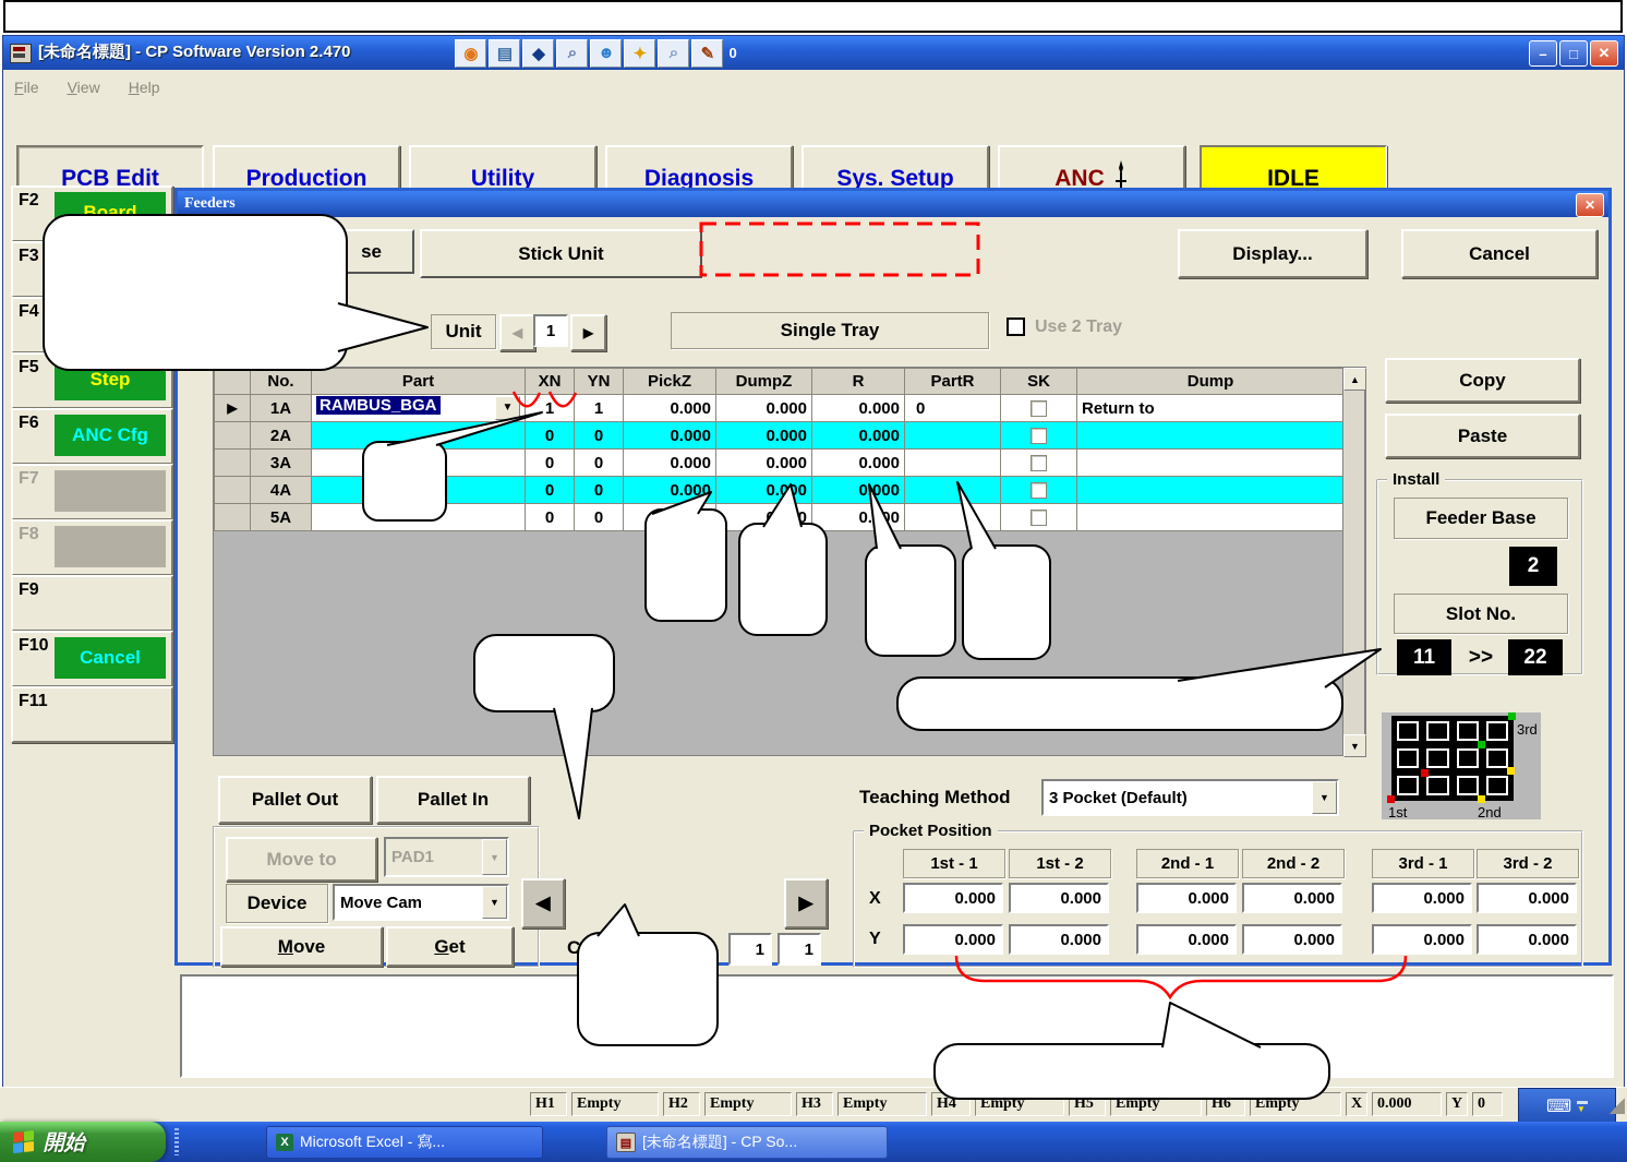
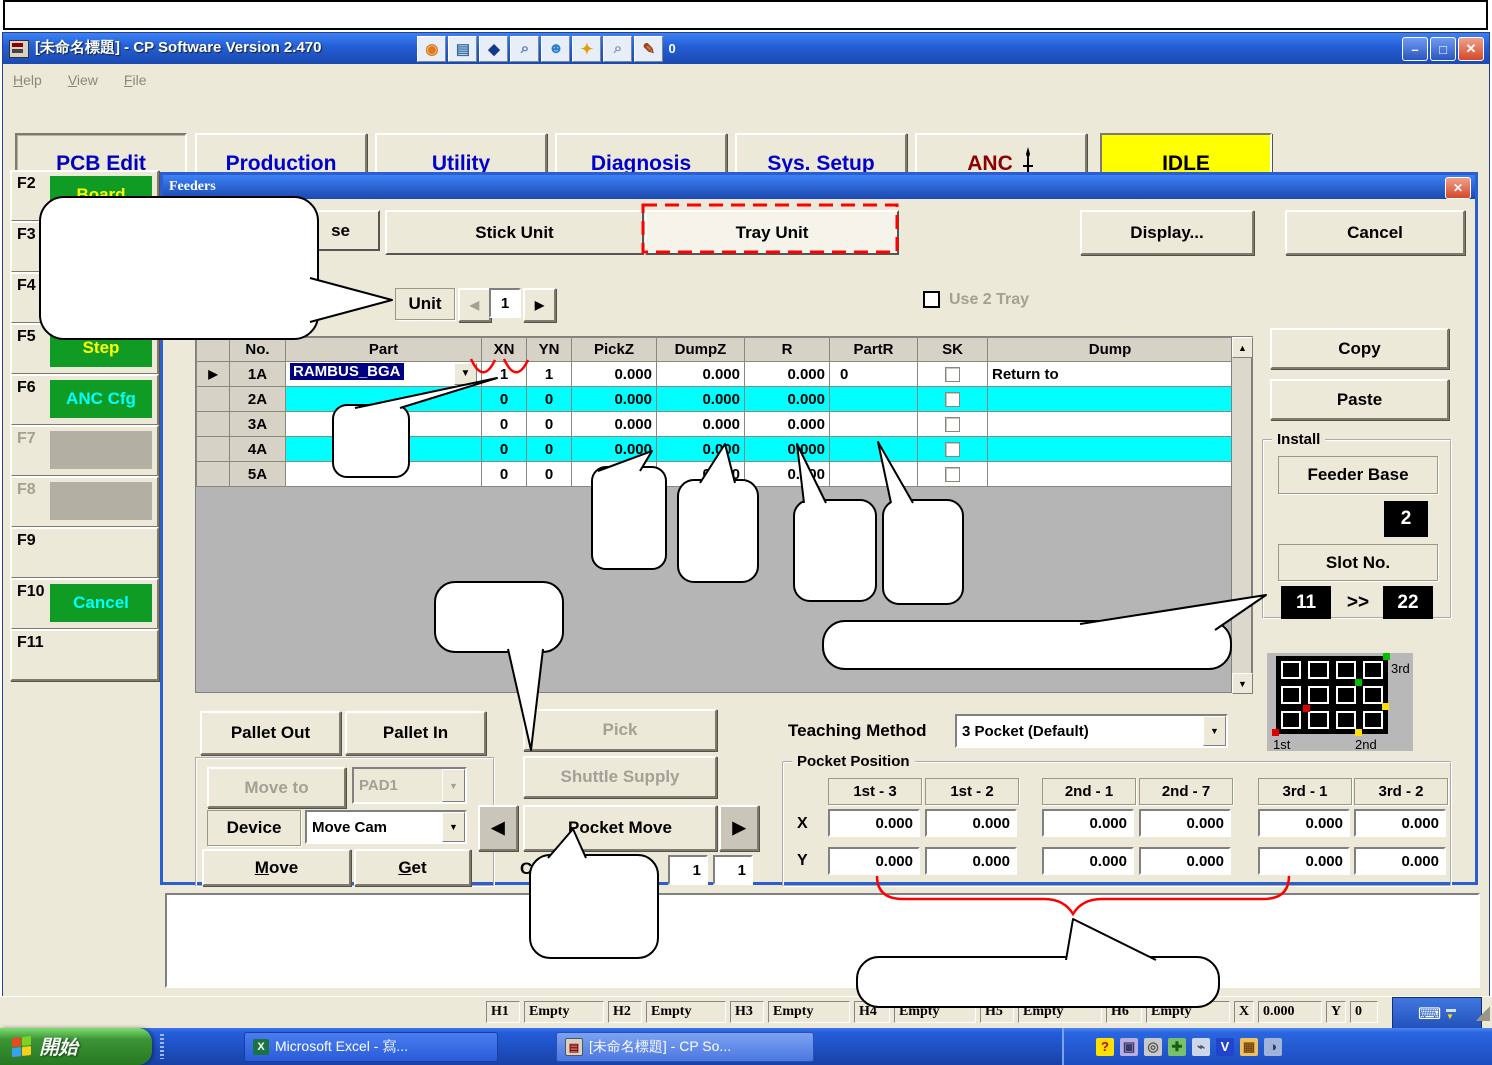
  [未命名標題] - CP Software Version 2.470
  ◉
  ▤
  ◆
  ⌕
  ☻
  ✦
  ⌕
  ✎
  0
  –
  □
  ✕
- File
+ Help
  View
- Help
+ File
  PCB Edit
  Production
  Utility
  Diagnosis
  Sys. Setup
  ANC
  IDLE
  F2
  Board
  F3
  F4
  F5
  Step
  F6
  ANC Cfg
  F7
  F8
  F9
  F10
  Cancel
  F11
  Feeders
  ✕
  se
  Stick Unit
+ Tray Unit
  Display...
  Cancel
  Unit
  ◀
  1
  ▶
- Single Tray
  Use 2 Tray
  	No.	Part	XN	YN	PickZ	DumpZ	R	PartR	SK	Dump
  ▶	1A	▼RAMBUS_BGA	1	1	0.000	0.000	0.000	0		Return to
  	2A		0	0	0.000	0.000	0.000
  	3A		0	0	0.000	0.000	0.000
  	4A		0	0	0.000	0.000	0000
  ▲
  ▼
  Copy
  Paste
  Install
  Feeder Base
  2
  Slot No.
  11
  >>
  22
  3rd
  1st
  2nd
  Pallet Out
  Pallet In
  Move to
  PAD1
  ▼
  Device
  Move Cam
  ▼
  Move
  Get
+ Pick
+ Shuttle Supply
  ◀
+ Pocket Move
  ▶
  1
  1
  Teaching Method
  3 Pocket (Default)
  ▼
  Pocket Position
  X
  Y
- 1st - 1
+ 1st - 3
  1st - 2
  2nd - 1
- 2nd - 2
+ 2nd - 7
  3rd - 1
  3rd - 2
  0.000
  0.000
  0.000
  0.000
  0.000
  0.000
  0.000
  0.000
  0.000
  0.000
  0.000
  0.000
  H1
  Empty
  H2
  Empty
  H3
  Empty
  H4
  Empty
  H5
  Empty
  H6
  Empty
  X
  0.000
  Y
  0
  ⌨
  ▼
  開始
  X
  Microsoft Excel - 寫...
  ▤
  [未命名標題] - CP So...
+ ?
+ ▣
+ ◎
+ ✚
+ ⌁
+ V
+ ▦
+ ◑
